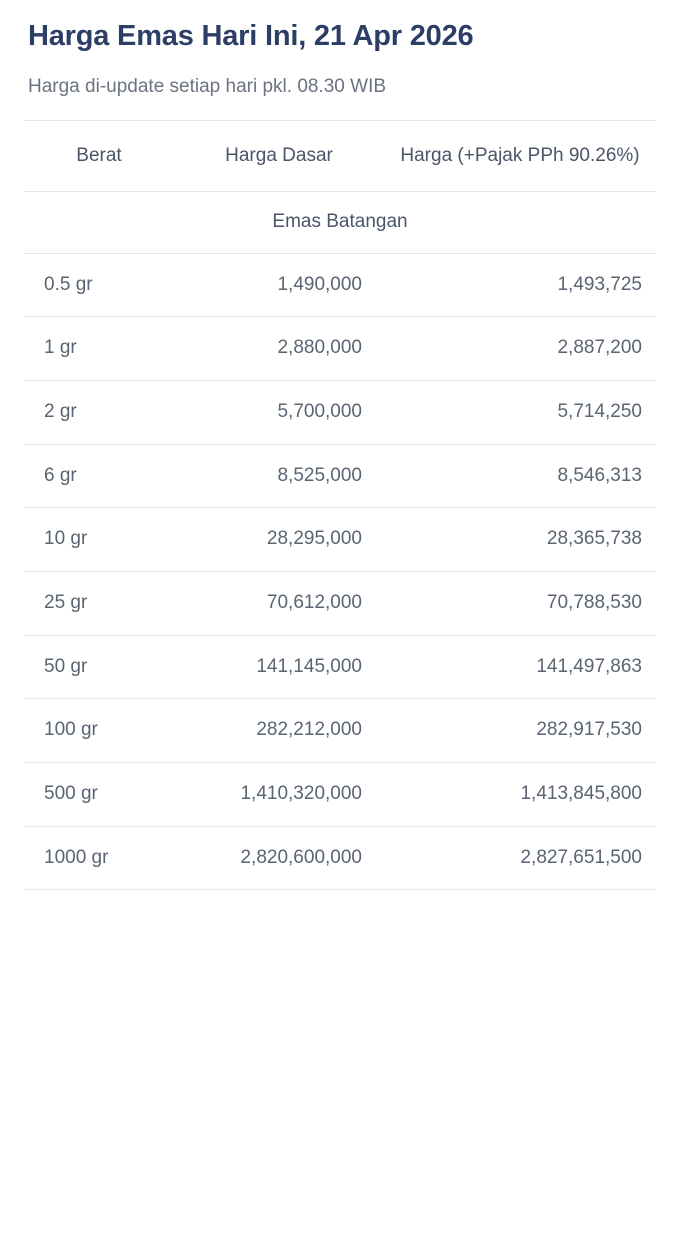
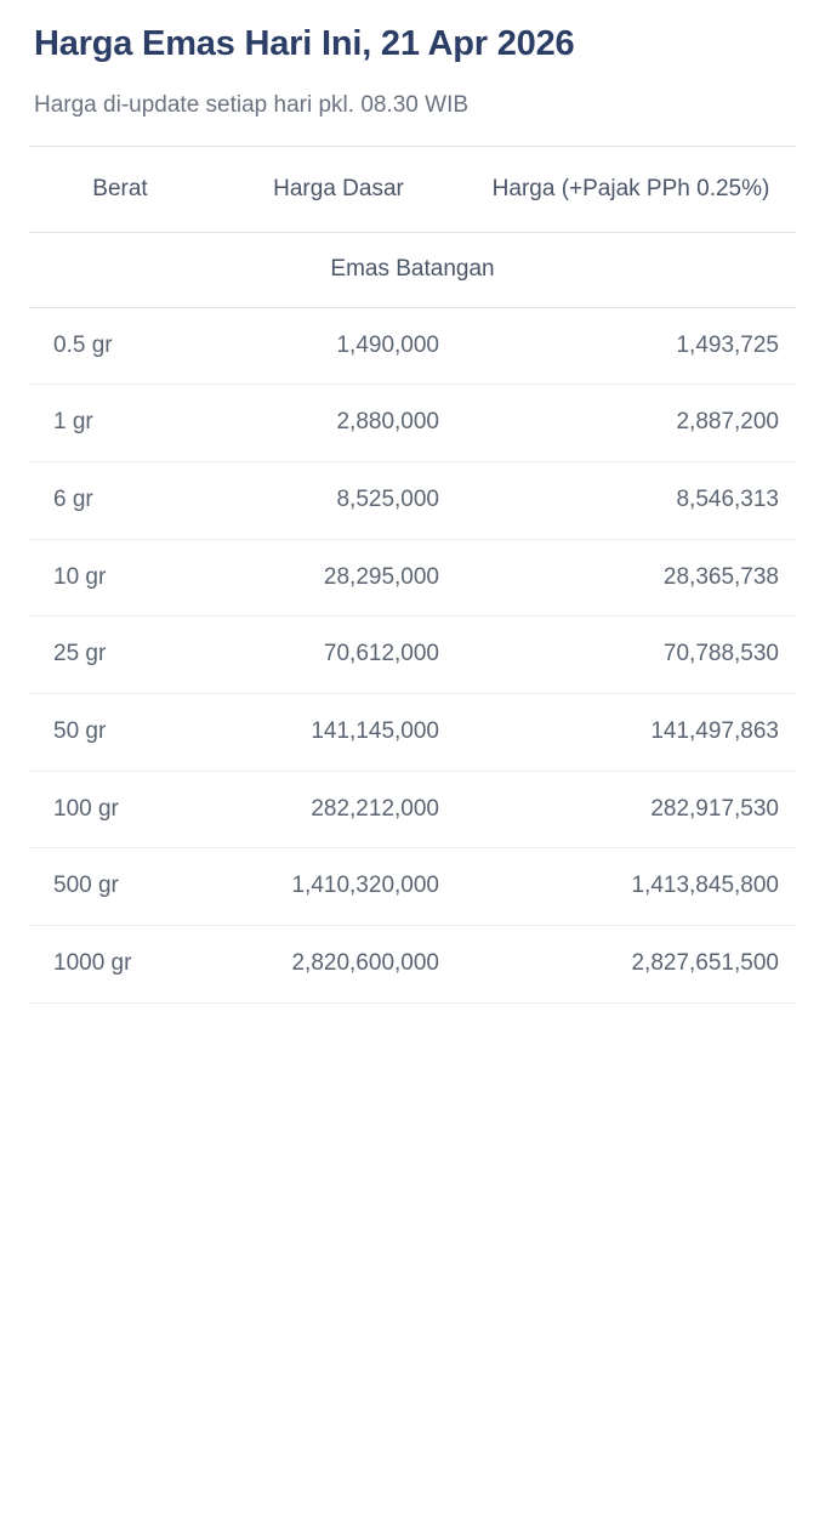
  Harga Emas Hari Ini, 21 Apr 2026
  Harga di-update setiap hari pkl. 08.30 WIB
- Berat	Harga Dasar	Harga (+Pajak PPh 90.26%)
+ Berat	Harga Dasar	Harga (+Pajak PPh 0.25%)
  Emas Batangan
  0.5 gr	1,490,000	1,493,725
  1 gr	2,880,000	2,887,200
- 2 gr	5,700,000	5,714,250
  6 gr	8,525,000	8,546,313
  10 gr	28,295,000	28,365,738
  25 gr	70,612,000	70,788,530
  50 gr	141,145,000	141,497,863
  100 gr	282,212,000	282,917,530
  500 gr	1,410,320,000	1,413,845,800
  1000 gr	2,820,600,000	2,827,651,500
